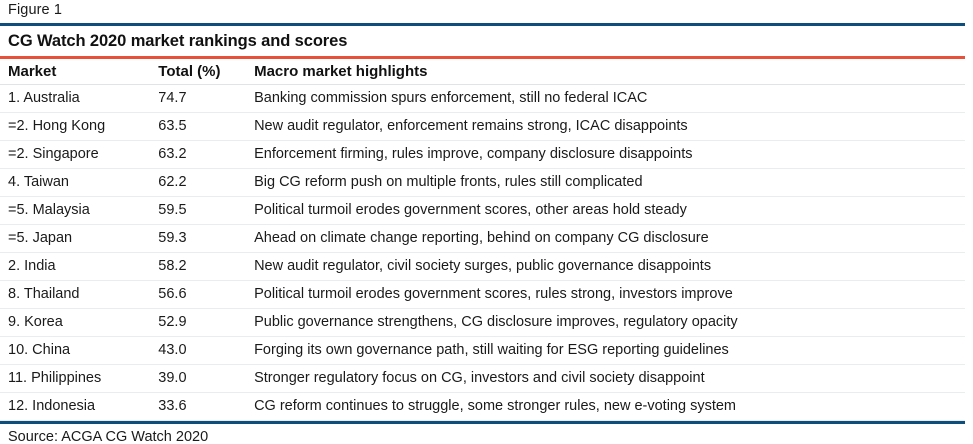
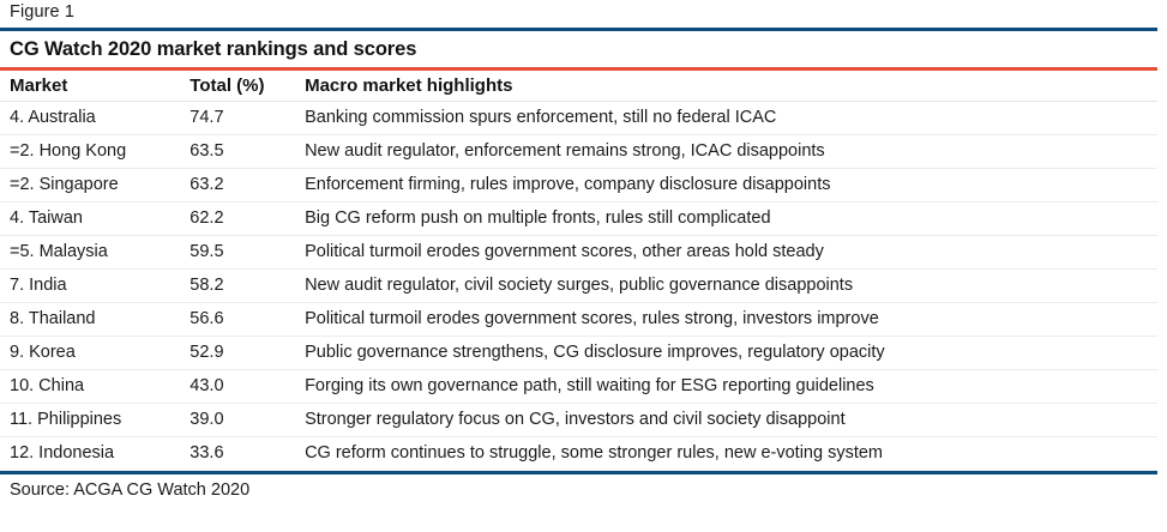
  Figure 1
  CG Watch 2020 market rankings and scores
  Market	Total (%)	Macro market highlights
- 1. Australia	74.7	Banking commission spurs enforcement, still no federal ICAC
+ 4. Australia	74.7	Banking commission spurs enforcement, still no federal ICAC
  =2. Hong Kong	63.5	New audit regulator, enforcement remains strong, ICAC disappoints
  =2. Singapore	63.2	Enforcement firming, rules improve, company disclosure disappoints
  4. Taiwan	62.2	Big CG reform push on multiple fronts, rules still complicated
  =5. Malaysia	59.5	Political turmoil erodes government scores, other areas hold steady
- =5. Japan	59.3	Ahead on climate change reporting, behind on company CG disclosure
- 2. India	58.2	New audit regulator, civil society surges, public governance disappoints
+ 7. India	58.2	New audit regulator, civil society surges, public governance disappoints
  8. Thailand	56.6	Political turmoil erodes government scores, rules strong, investors improve
  9. Korea	52.9	Public governance strengthens, CG disclosure improves, regulatory opacity
  10. China	43.0	Forging its own governance path, still waiting for ESG reporting guidelines
  11. Philippines	39.0	Stronger regulatory focus on CG, investors and civil society disappoint
  12. Indonesia	33.6	CG reform continues to struggle, some stronger rules, new e-voting system
  Source: ACGA CG Watch 2020
